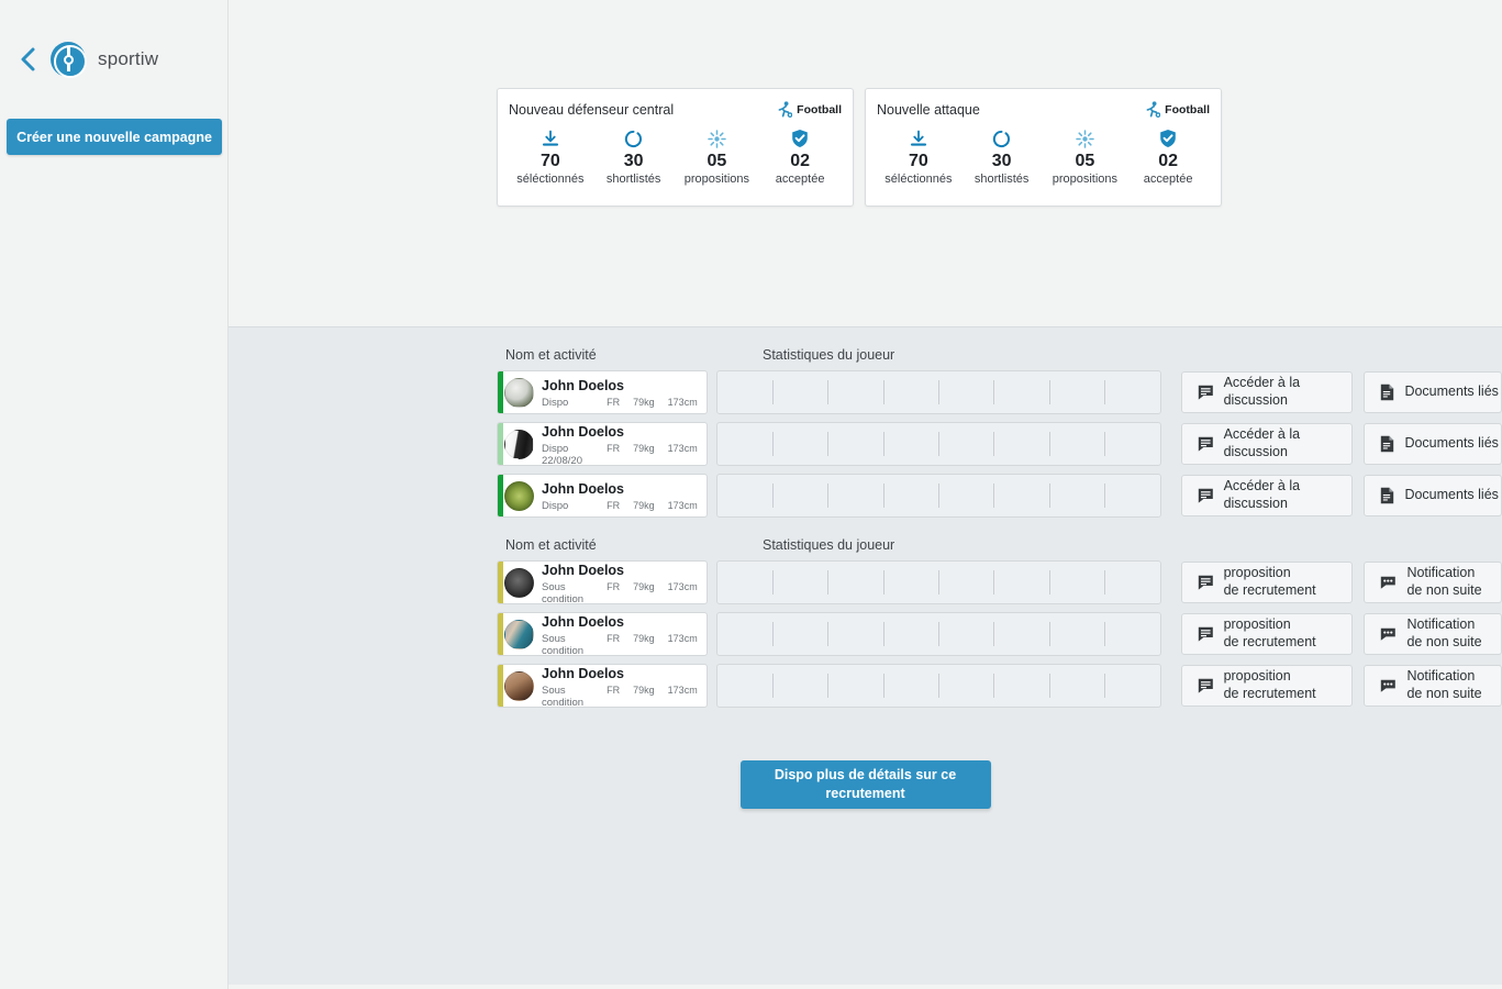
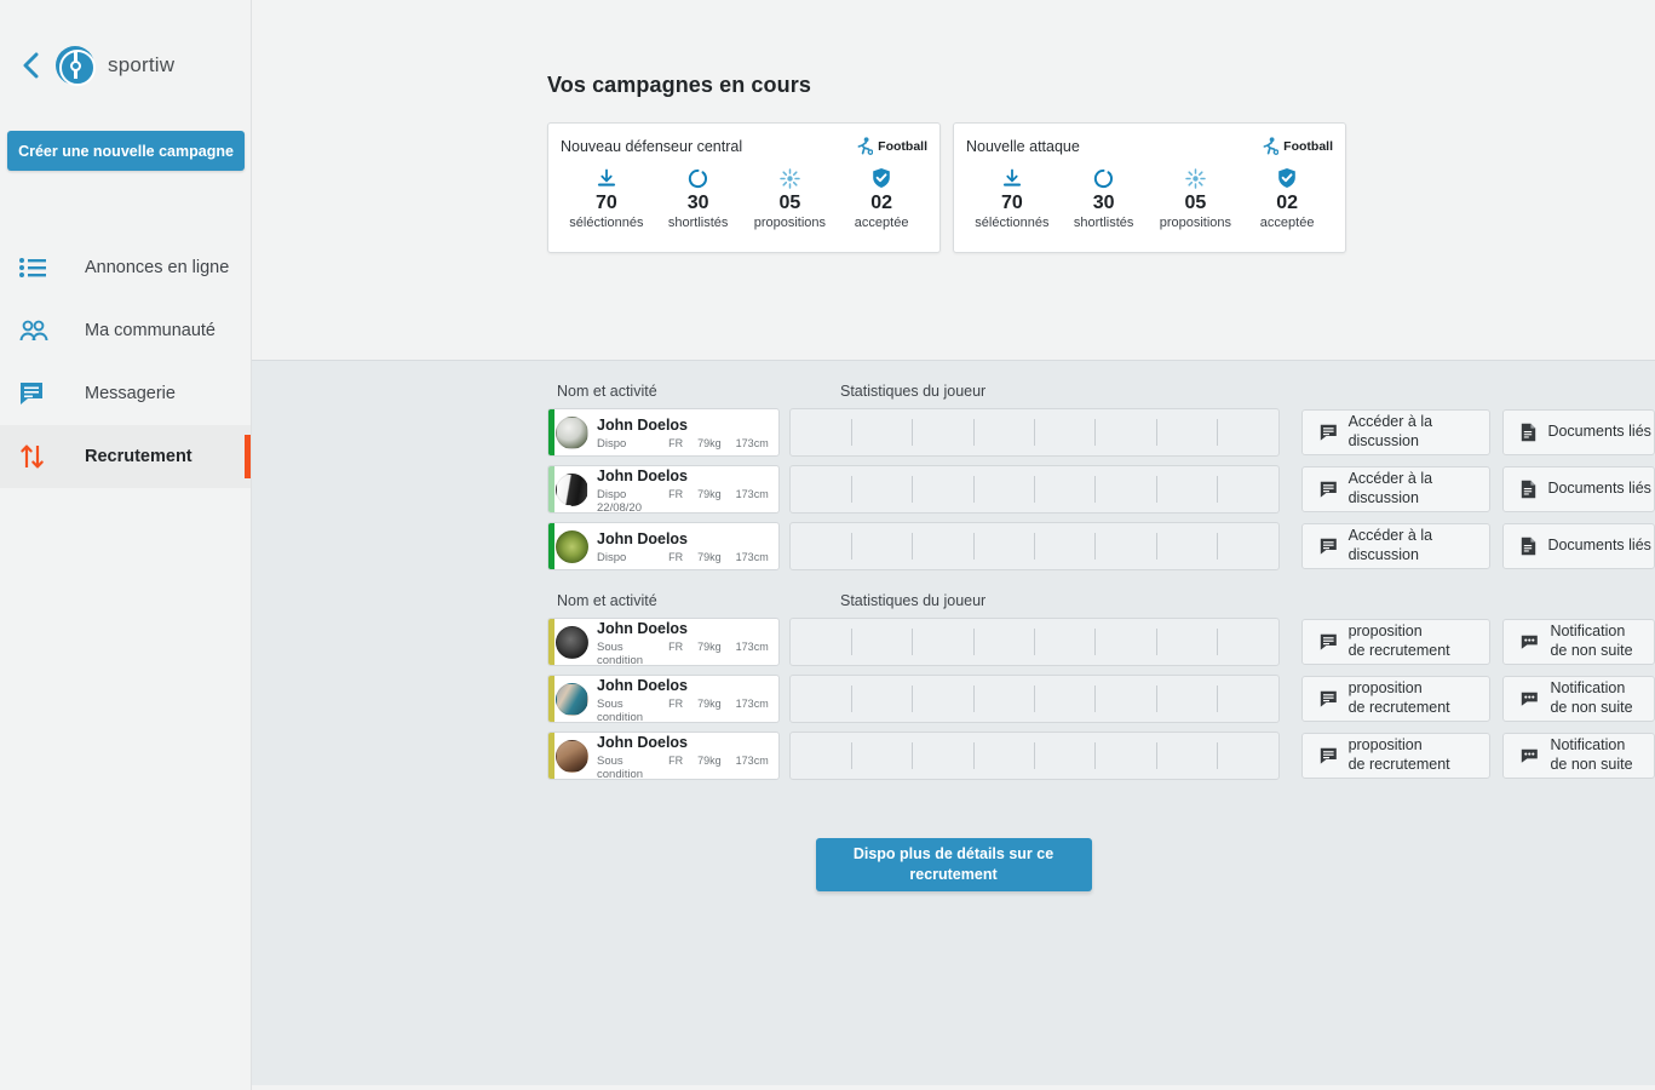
  sportiw
  Créer une nouvelle campagne
+ Annonces en ligne
+ Ma communauté
+ Messagerie
+ Recrutement
+ Vos campagnes en cours
  Nouveau défenseur central
  Football
  70
  séléctionnés
  30
  shortlistés
  05
  propositions
  02
  acceptée
  Nouvelle attaque
  Football
  70
  séléctionnés
  30
  shortlistés
  05
  propositions
  02
  acceptée
  Nom et activité
  Statistiques du joueur
  John Doelos
  Dispo
  FR
  79kg
  173cm
  Accéder à la discussion
  Documents liés
  John Doelos
  Dispo 22/08/20
  FR
  79kg
  173cm
  Accéder à la discussion
  Documents liés
  John Doelos
  Dispo
  FR
  79kg
  173cm
  Accéder à la discussion
  Documents liés
  Nom et activité
  Statistiques du joueur
  John Doelos
  Sous condition
  FR
  79kg
  173cm
  proposition
  de recrutement
  Notification
  de non suite
  John Doelos
  Sous condition
  FR
  79kg
  173cm
  proposition
  de recrutement
  Notification
  de non suite
  John Doelos
  Sous condition
  FR
  79kg
  173cm
  proposition
  de recrutement
  Notification
  de non suite
  Dispo plus de détails sur ce
  recrutement
